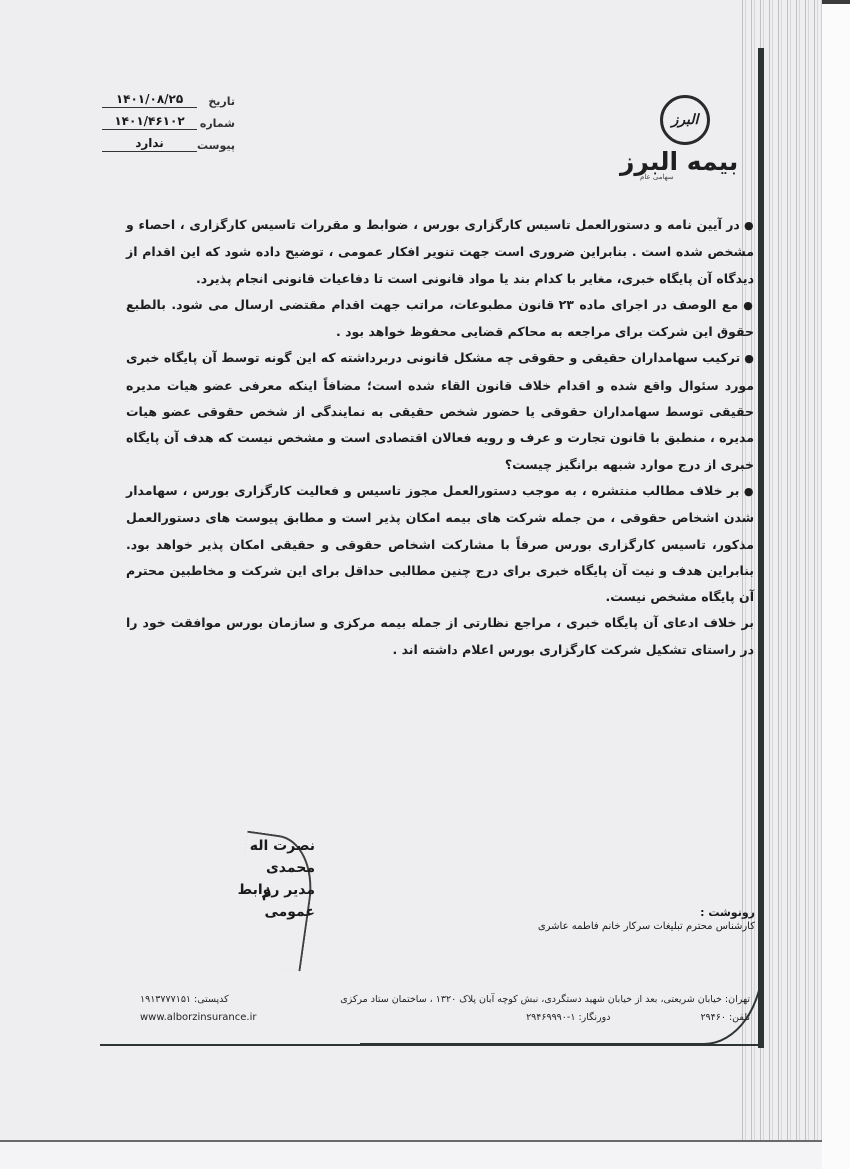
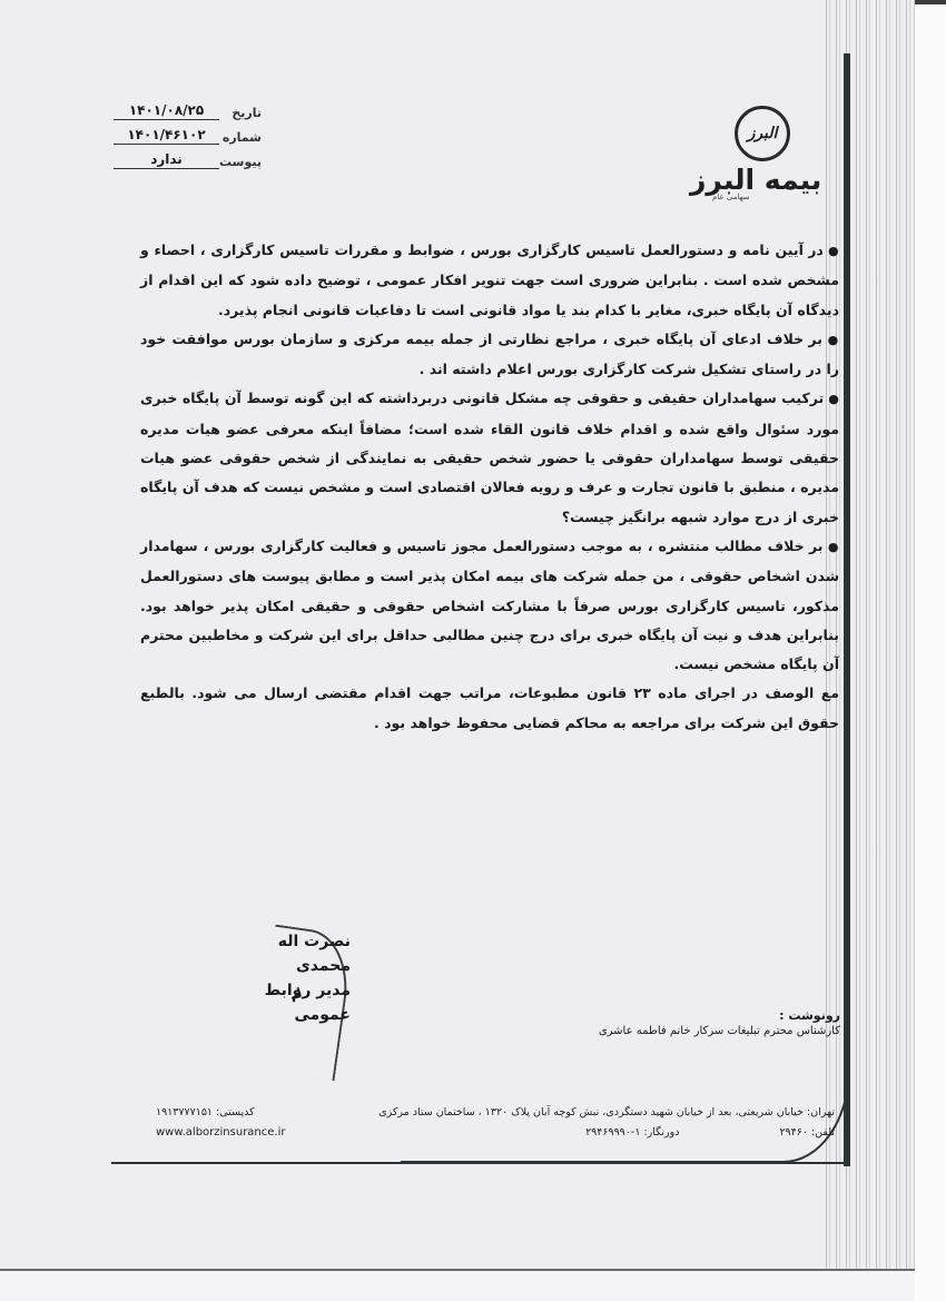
  تاریخ
  ۱۴۰۱/۰۸/۲۵
  شماره
  ۱۴۰۱/۴۶۱۰۲
  پیوست
  ندارد
  البرز
  بیمه البرز
  سهامی عام
  در آیین نامه و دستورالعمل تاسیس کارگزاری بورس ، ضوابط و مقررات تاسیس کارگزاری ، احصاء و مشخص شده است . بنابراین ضروری است جهت تنویر افکار عمومی ، توضیح داده شود که این اقدام از دیدگاه آن پایگاه خبری، مغایر با کدام بند یا مواد قانونی است تا دفاعیات قانونی انجام پذیرد.
- مع الوصف در اجرای ماده ۲۳ قانون مطبوعات، مراتب جهت اقدام مقتضی ارسال می شود. بالطبع حقوق این شرکت برای مراجعه به محاکم قضایی محفوظ خواهد بود .
+ بر خلاف ادعای آن پایگاه خبری ، مراجع نظارتی از جمله بیمه مرکزی و سازمان بورس موافقت خود را در راستای تشکیل شرکت کارگزاری بورس اعلام داشته اند .
  ترکیب سهامداران حقیقی و حقوقی چه مشکل قانونی دربرداشته که این گونه توسط آن پایگاه خبری مورد سئوال واقع شده و اقدام خلاف قانون القاء شده است؛ مضافاً اینکه معرفی عضو هیات مدیره حقیقی توسط سهامداران حقوقی یا حضور شخص حقیقی به نمایندگی از شخص حقوقی عضو هیات مدیره ، منطبق با قانون تجارت و عرف و رویه فعالان اقتصادی است و مشخص نیست که هدف آن پایگاه خبری از درج موارد شبهه برانگیز چیست؟
  بر خلاف مطالب منتشره ، به موجب دستورالعمل مجوز تاسیس و فعالیت کارگزاری بورس ، سهامدار شدن اشخاص حقوقی ، من جمله شرکت های بیمه امکان پذیر است و مطابق پیوست های دستورالعمل مذکور، تاسیس کارگزاری بورس صرفاً با مشارکت اشخاص حقوقی و حقیقی امکان پذیر خواهد بود. بنابراین هدف و نیت آن پایگاه خبری برای درج چنین مطالبی حداقل برای این شرکت و مخاطبین محترم آن پایگاه مشخص نیست.
- بر خلاف ادعای آن پایگاه خبری ، مراجع نظارتی از جمله بیمه مرکزی و سازمان بورس موافقت خود را در راستای تشکیل شرکت کارگزاری بورس اعلام داشته اند .
+ مع الوصف در اجرای ماده ۲۳ قانون مطبوعات، مراتب جهت اقدام مقتضی ارسال می شود. بالطبع حقوق این شرکت برای مراجعه به محاکم قضایی محفوظ خواهد بود .
  نصرت اله محمدی
  مدیر روابط عمومی
  مُ
  رونوشت :
  کارشناس محترم تبلیغات سرکار خانم فاطمه عاشری
  تهران: خیابان شریعتی، بعد از خیابان شهید دستگردی، نبش کوچه آبان پلاک ۱۳۲۰ ، ساختمان ستاد مرکزی
  کدپستی: ۱۹۱۳۷۷۷۱۵۱
  تلفن: ۲۹۴۶۰
  دورنگار: ۱-۲۹۴۶۹۹۹۰
  www.alborzinsurance.ir
